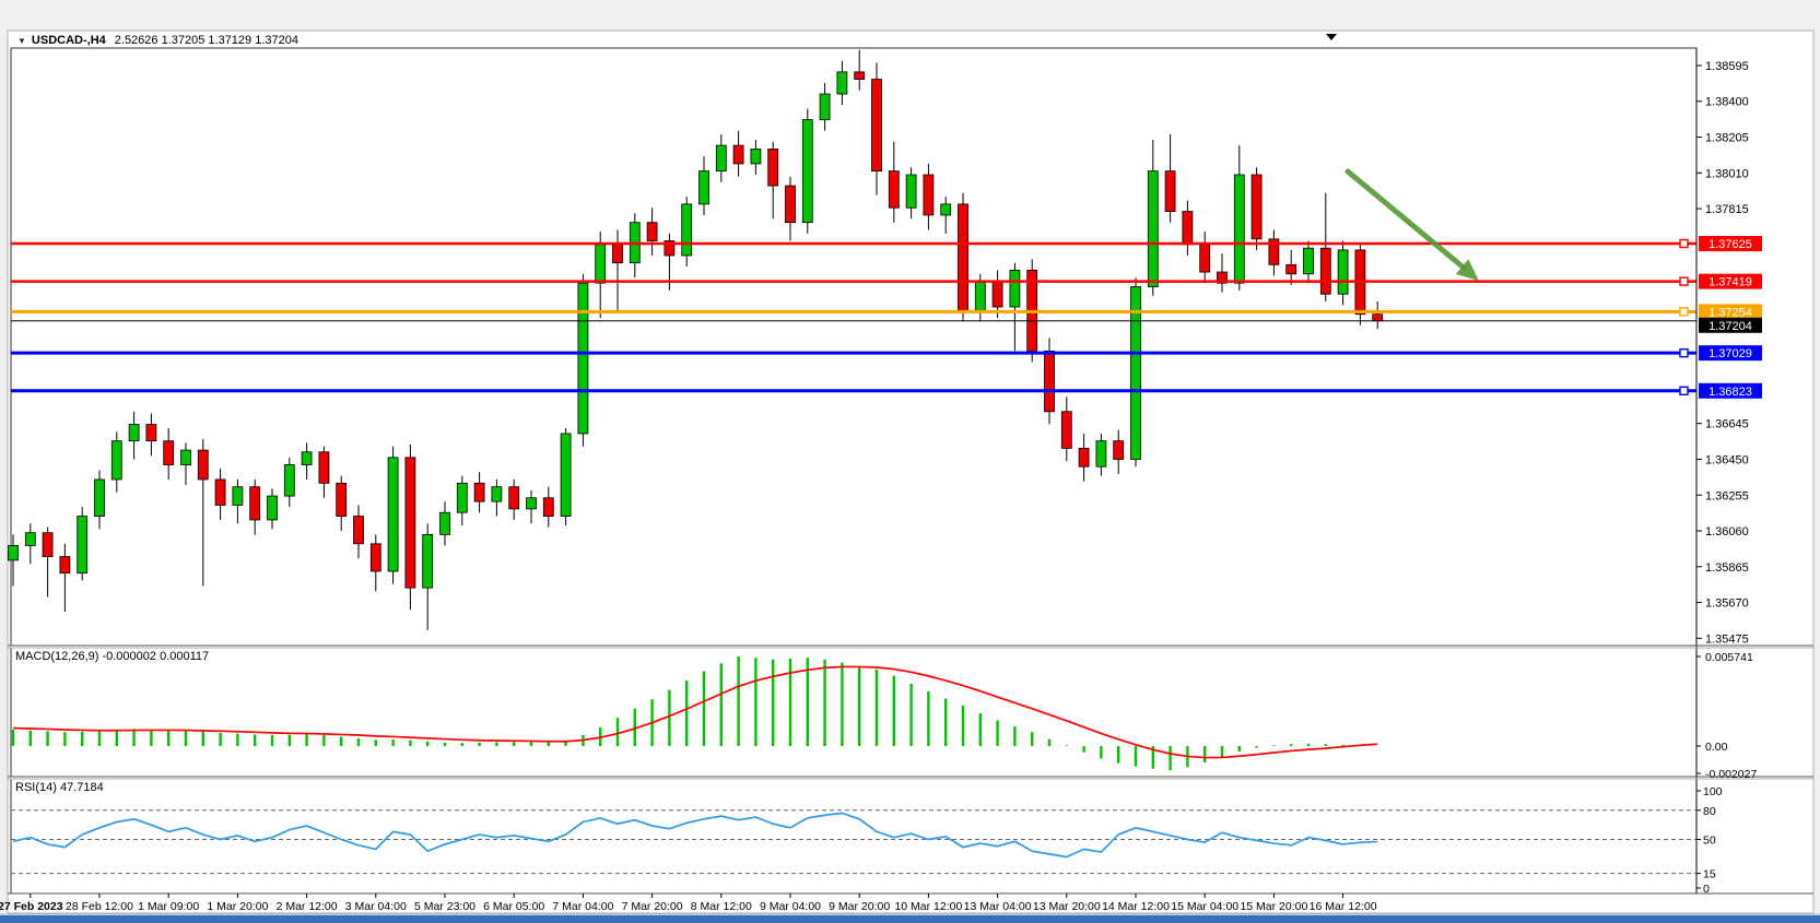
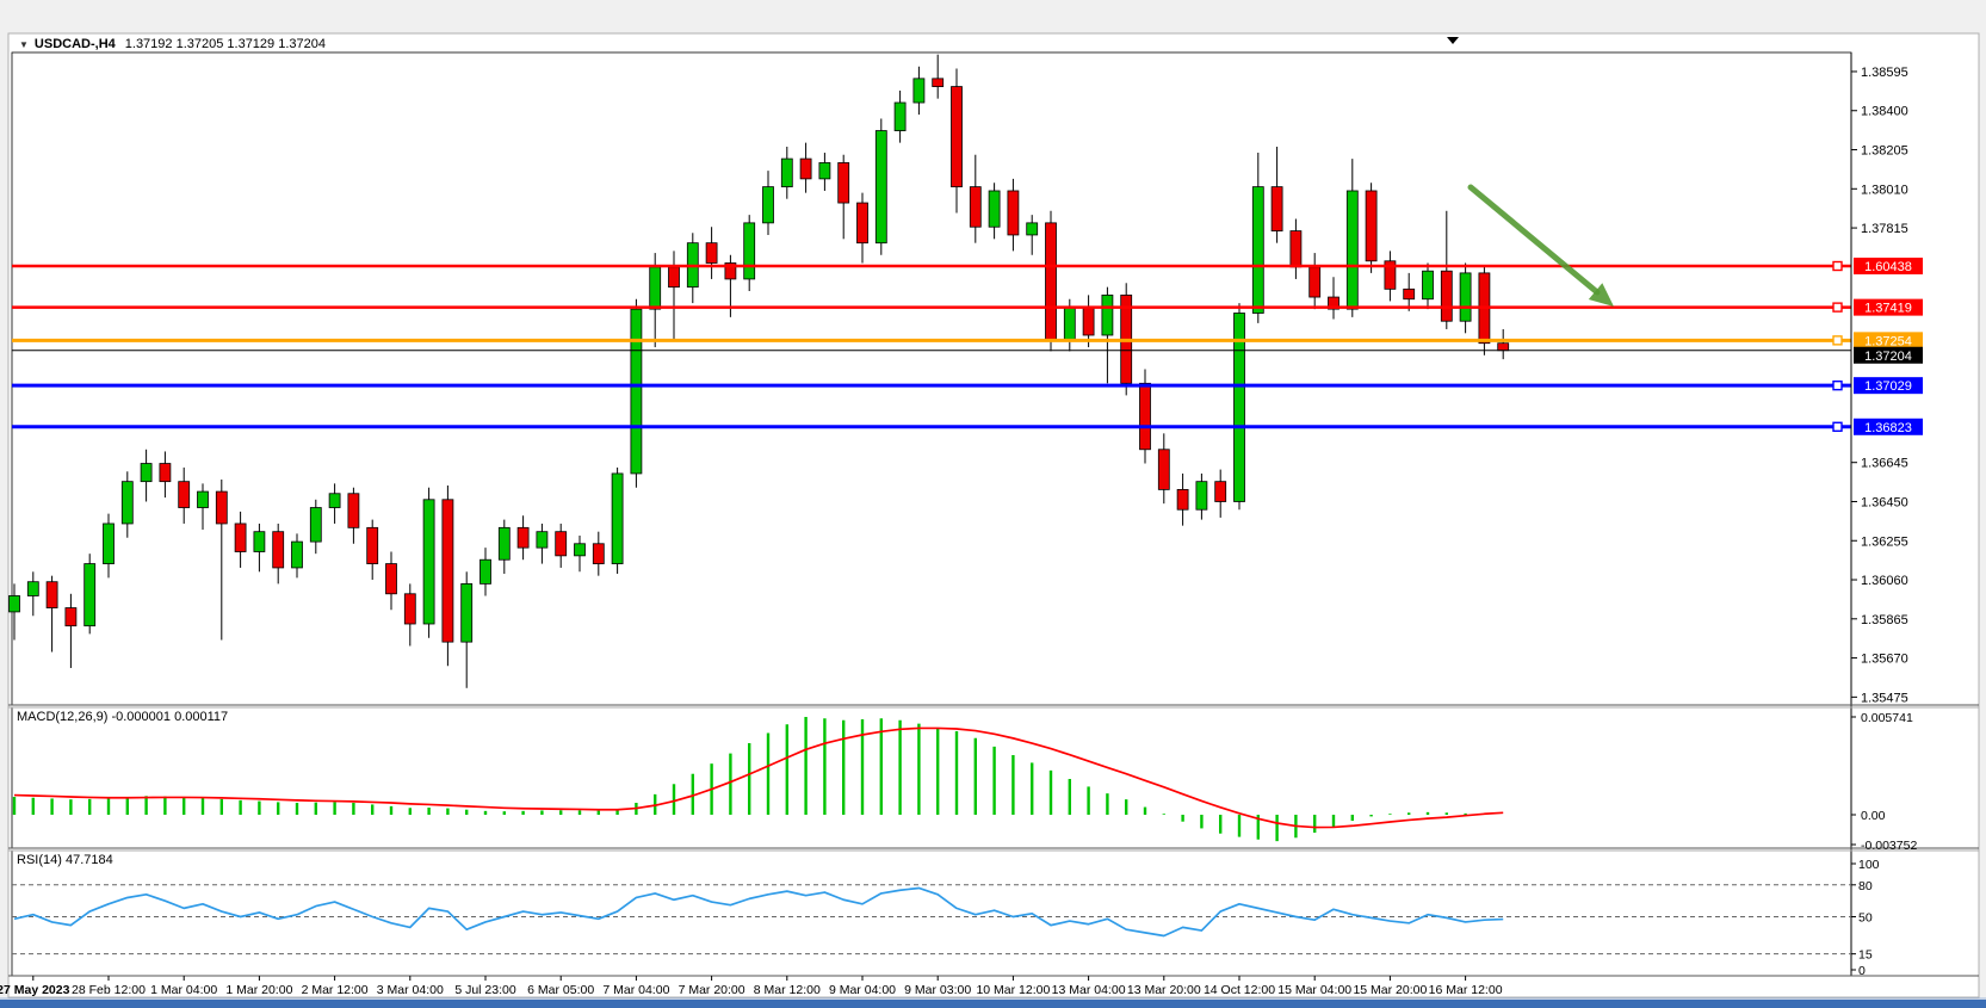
- ▼ USDCAD-,H4 2.52626 1.37205 1.37129 1.37204
+ ▼ USDCAD-,H4 1.37192 1.37205 1.37129 1.37204
  1.38595
  1.38400
  1.38205
  1.38010
  1.37815
  1.36645
  1.36450
  1.36255
  1.36060
  1.35865
  1.35670
  1.35475
- 1.37625
+ 1.60438
  1.37419
  1.37254
  1.37029
  1.36823
  1.37204
  0.005741
  0.00
- -0.002027
+ -0.003752
- MACD(12,26,9) -0.000002 0.000117
+ MACD(12,26,9) -0.000001 0.000117
  100
  80
  50
  15
  0
  RSI(14) 47.7184
- 27 Feb 2023
+ 27 May 2023
  28 Feb 12:00
- 1 Mar 09:00
+ 1 Mar 04:00
  1 Mar 20:00
  2 Mar 12:00
  3 Mar 04:00
- 5 Mar 23:00
+ 5 Jul 23:00
  6 Mar 05:00
  7 Mar 04:00
  7 Mar 20:00
  8 Mar 12:00
  9 Mar 04:00
- 9 Mar 20:00
+ 9 Mar 03:00
  10 Mar 12:00
  13 Mar 04:00
  13 Mar 20:00
- 14 Mar 12:00
+ 14 Oct 12:00
  15 Mar 04:00
  15 Mar 20:00
  16 Mar 12:00
